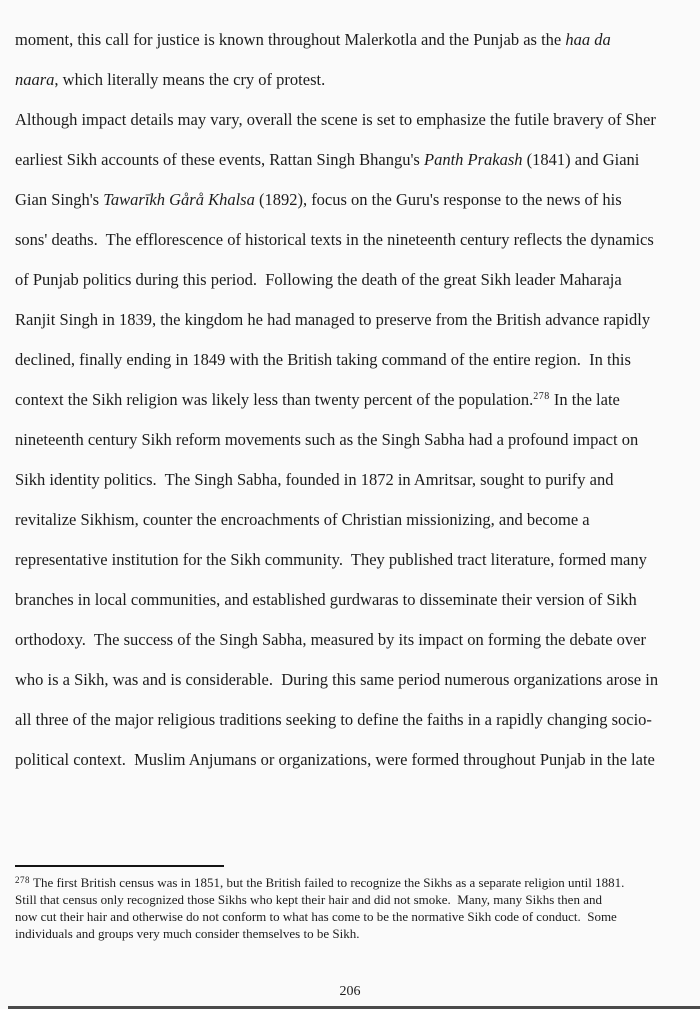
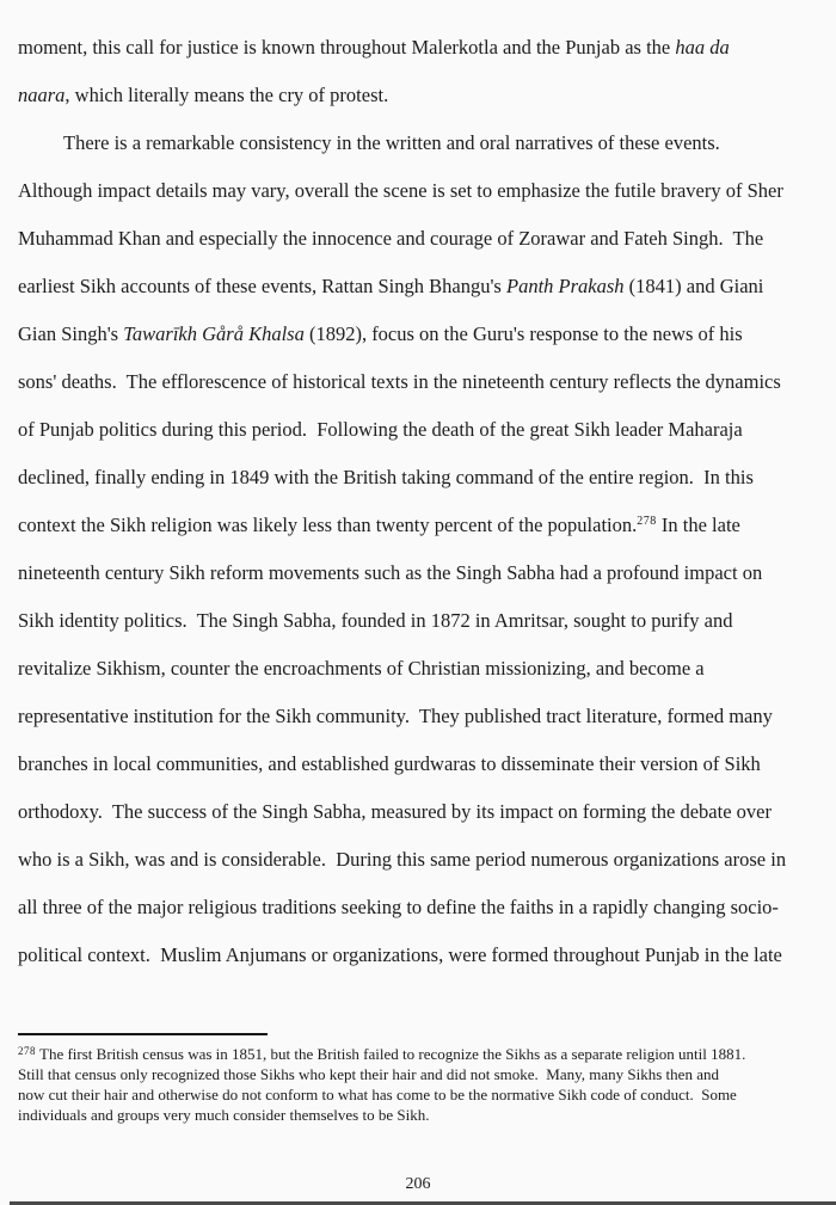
  moment, this call for justice is known throughout Malerkotla and the Punjab as the haa da
  naara, which literally means the cry of protest.
+ There is a remarkable consistency in the written and oral narratives of these events.
  Although impact details may vary, overall the scene is set to emphasize the futile bravery of Sher
+ Muhammad Khan and especially the innocence and courage of Zorawar and Fateh Singh. The
  earliest Sikh accounts of these events, Rattan Singh Bhangu's Panth Prakash (1841) and Giani
  Gian Singh's Tawarīkh Gårå Khalsa (1892), focus on the Guru's response to the news of his
  sons' deaths. The efflorescence of historical texts in the nineteenth century reflects the dynamics
  of Punjab politics during this period. Following the death of the great Sikh leader Maharaja
- Ranjit Singh in 1839, the kingdom he had managed to preserve from the British advance rapidly
  declined, finally ending in 1849 with the British taking command of the entire region. In this
  context the Sikh religion was likely less than twenty percent of the population.278 In the late
  nineteenth century Sikh reform movements such as the Singh Sabha had a profound impact on
  Sikh identity politics. The Singh Sabha, founded in 1872 in Amritsar, sought to purify and
  revitalize Sikhism, counter the encroachments of Christian missionizing, and become a
  representative institution for the Sikh community. They published tract literature, formed many
  branches in local communities, and established gurdwaras to disseminate their version of Sikh
  orthodoxy. The success of the Singh Sabha, measured by its impact on forming the debate over
  who is a Sikh, was and is considerable. During this same period numerous organizations arose in
  all three of the major religious traditions seeking to define the faiths in a rapidly changing socio-
  political context. Muslim Anjumans or organizations, were formed throughout Punjab in the late
  278 The first British census was in 1851, but the British failed to recognize the Sikhs as a separate religion until 1881.
  Still that census only recognized those Sikhs who kept their hair and did not smoke. Many, many Sikhs then and
  now cut their hair and otherwise do not conform to what has come to be the normative Sikh code of conduct. Some
  individuals and groups very much consider themselves to be Sikh.
  206
